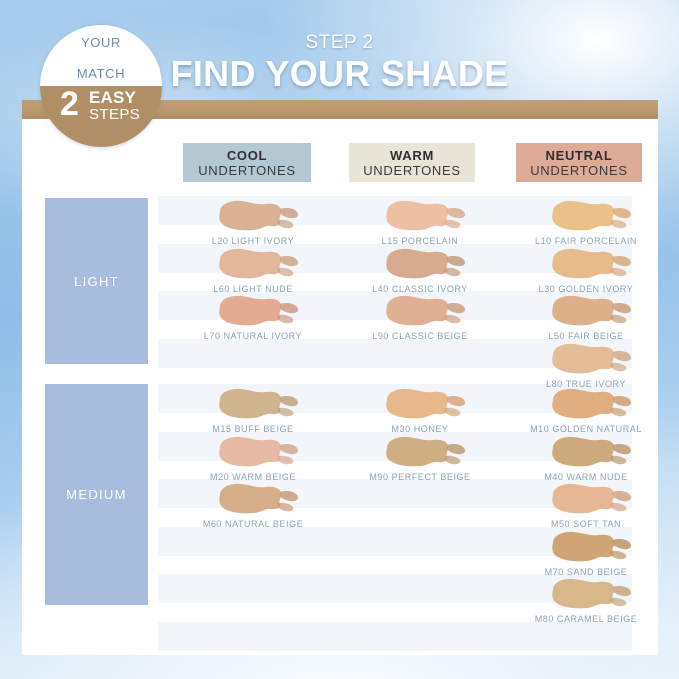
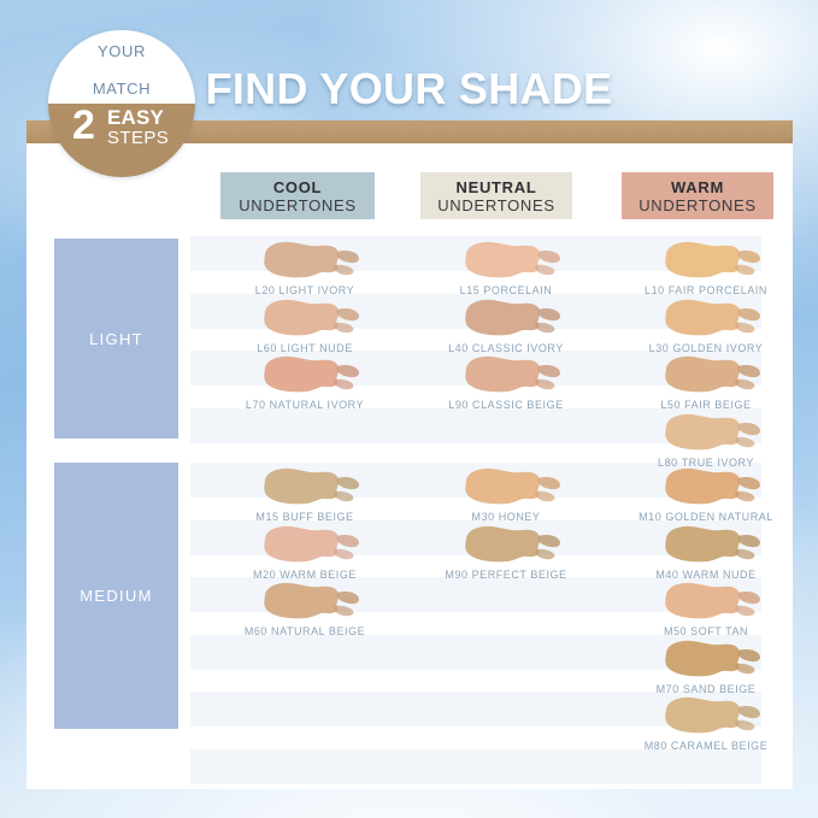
- STEP 2
  FIND YOUR SHADE
  YOUR
  MATCH
  2
  EASY
  STEPS
  COOL
  UNDERTONES
- WARM
+ NEUTRAL
  UNDERTONES
- NEUTRAL
+ WARM
  UNDERTONES
  LIGHT
  MEDIUM
  L20 LIGHT IVORY
  L60 LIGHT NUDE
  L70 NATURAL IVORY
  L15 PORCELAIN
  L40 CLASSIC IVORY
  L90 CLASSIC BEIGE
  L10 FAIR PORCELAIN
  L30 GOLDEN IVORY
  L50 FAIR BEIGE
  L80 TRUE IVORY
  M15 BUFF BEIGE
  M20 WARM BEIGE
  M60 NATURAL BEIGE
  M30 HONEY
  M90 PERFECT BEIGE
  M10 GOLDEN NATURAL
  M40 WARM NUDE
  M50 SOFT TAN
  M70 SAND BEIGE
  M80 CARAMEL BEIGE
